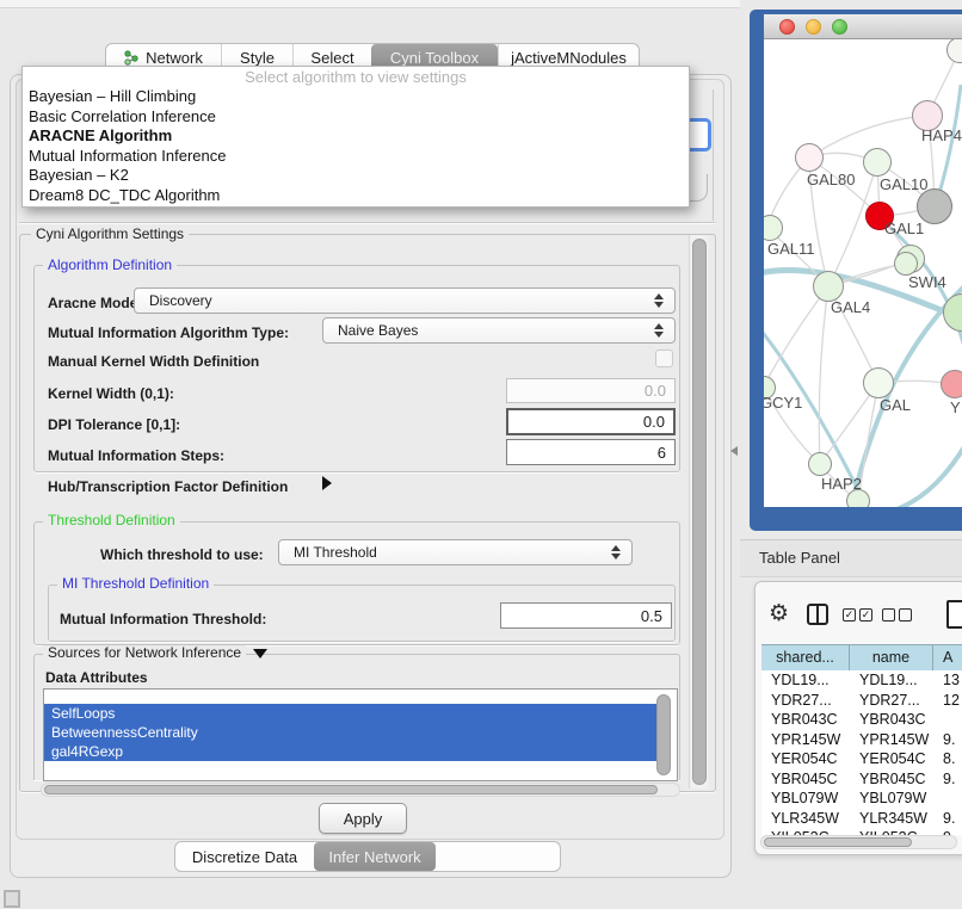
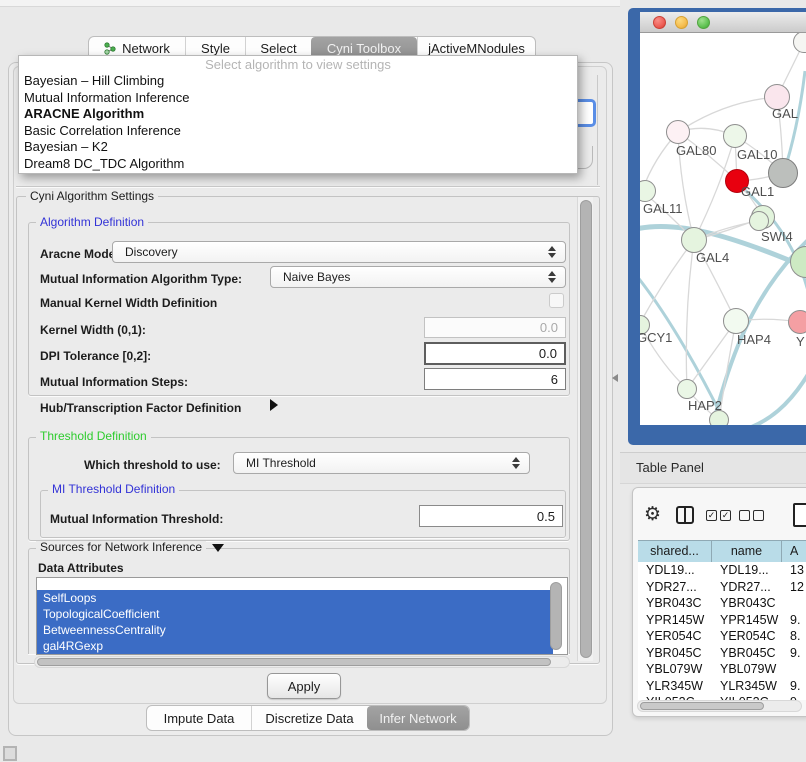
  Network
  Style
  Select
  Cyni Toolbox
  jActiveMNodules
  Cyni Algorithm Settings
  Algorithm Definition
  Aracne Mod
  Discovery
  Mutual Information Algorithm Type:
  Naive Bayes
  Manual Kernel Width Definition
  Kernel Width (0,1):
  0.0
- DPI Tolerance [0,1]:
+ DPI Tolerance [0,2]:
  0.0
  Mutual Information Steps:
  6
  Hub/Transcription Factor Definition
  Threshold Definition
  Which threshold to use:
  MI Threshold
  MI Threshold Definition
  Mutual Information Threshold:
  0.5
  Sources for Network Inference
  Data Attributes
  SelfLoops
+ TopologicalCoefficient
  BetweennessCentrality
  gal4RGexp
  Apply
+ Impute Data
  Discretize Data
  Infer Network
  Select algorithm to view settings
  Bayesian – Hill Climbing
- Basic Correlation Inference
+ Mutual Information Inference
  ARACNE Algorithm
- Mutual Information Inference
+ Basic Correlation Inference
  Bayesian – K2
  Dream8 DC_TDC Algorithm
- HAP4
+ GAL
  GAL80
  GAL10
  GAL1
  GAL11
  GAL4
  SWI4
  GCY1
- GAL
+ HAP4
  Y
  HAP2
  Table Panel
  ⚙
  ✓
  ✓
  shared...
  name
  A
  YDL19...
  YDL19...
  13
  YDR27...
  YDR27...
  12
  YBR043C
  YBR043C
  YPR145W
  YPR145W
  9.
  YER054C
  YER054C
  8.
  YBR045C
  YBR045C
  9.
  YBL079W
  YBL079W
  YLR345W
  YLR345W
  9.
